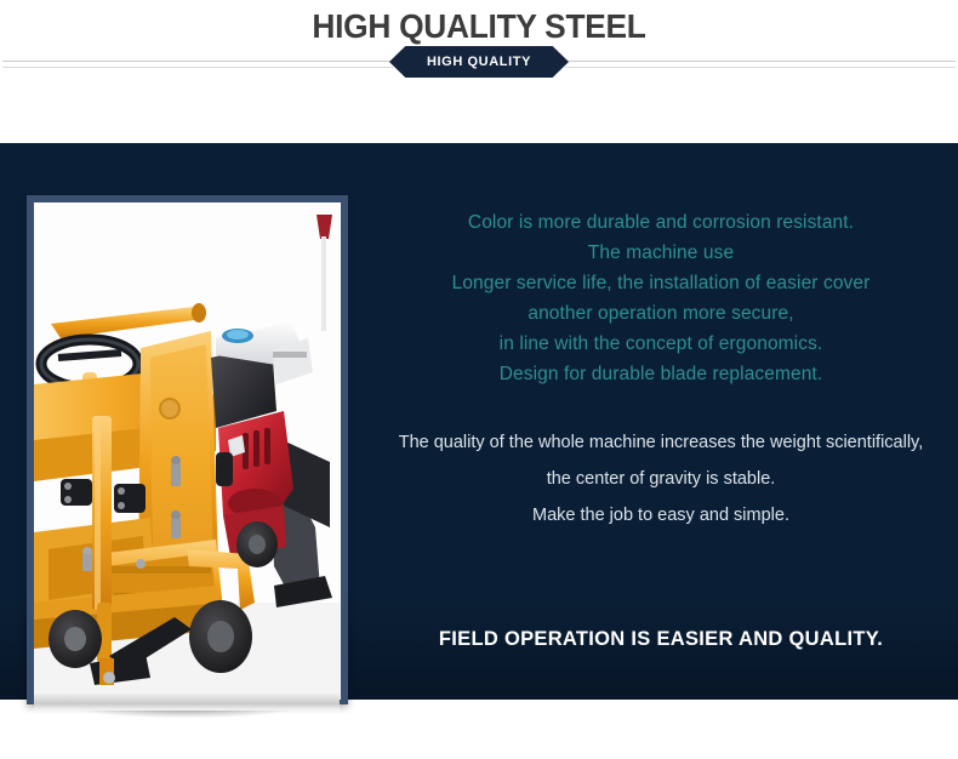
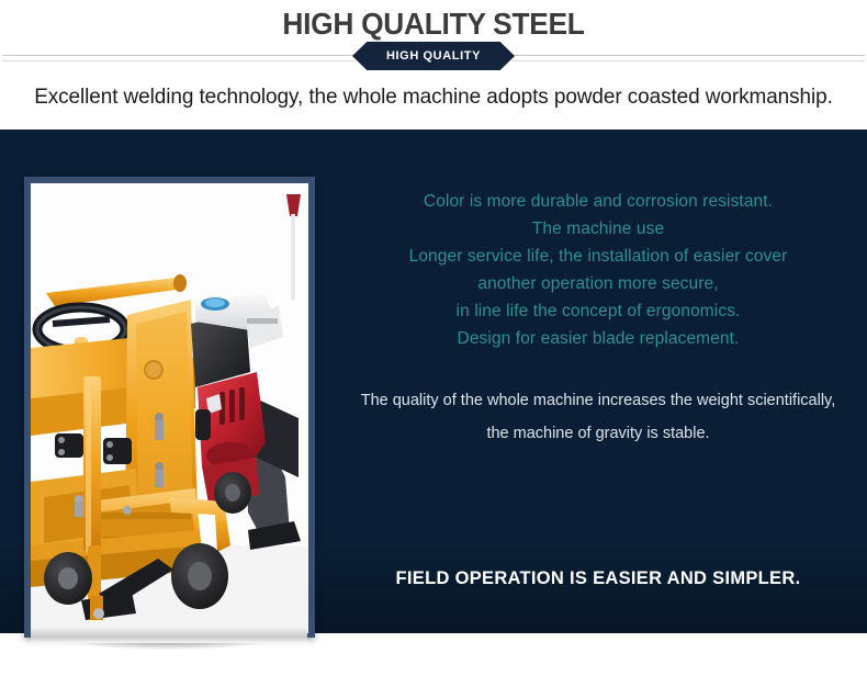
  HIGH QUALITY STEEL
  HIGH QUALITY
+ Excellent welding technology, the whole machine adopts powder coasted workmanship.
  Color is more durable and corrosion resistant.
  The machine use
  Longer service life, the installation of easier cover
  another operation more secure,
- in line with the concept of ergonomics.
+ in line life the concept of ergonomics.
- Design for durable blade replacement.
+ Design for easier blade replacement.
  The quality of the whole machine increases the weight scientifically,
- the center of gravity is stable.
+ the machine of gravity is stable.
- Make the job to easy and simple.
- FIELD OPERATION IS EASIER AND QUALITY.
+ FIELD OPERATION IS EASIER AND SIMPLER.
